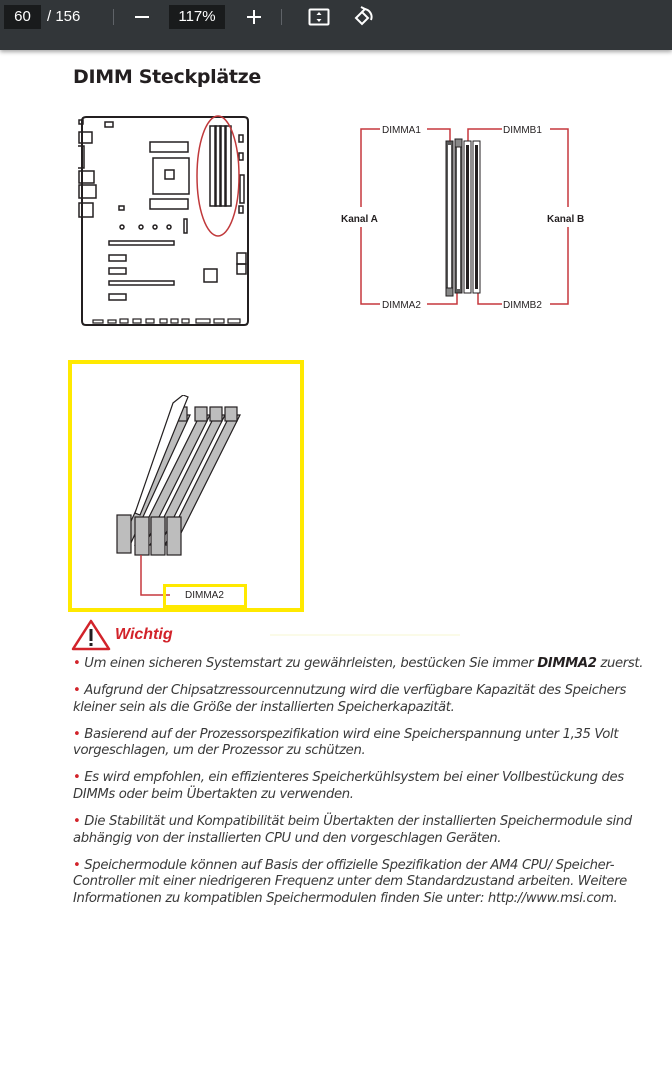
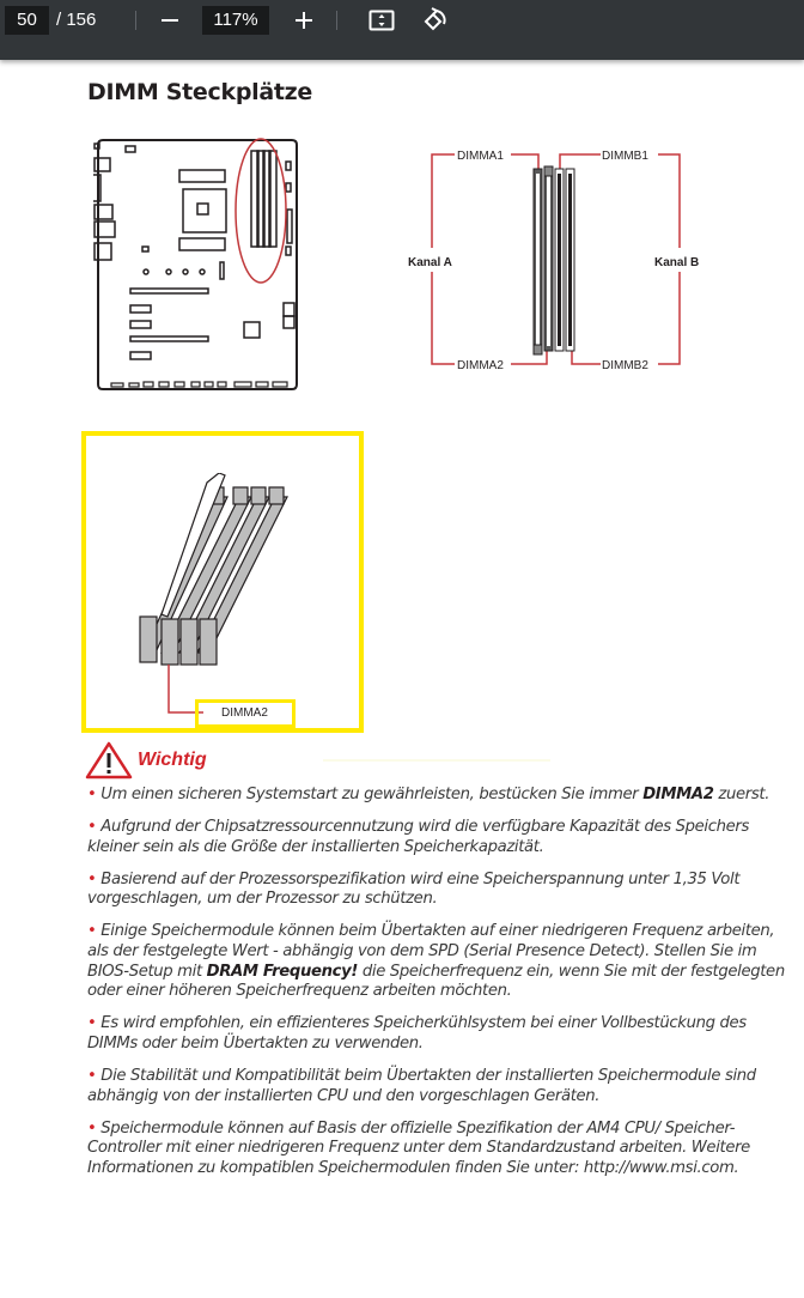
- 60
+ 50
  / 156
  117%
  DIMM Steckplätze
  DIMMA1
  DIMMA2
  DIMMB1
  DIMMB2
  Kanal A
  Kanal B
  DIMMA2
  Wichtig
  • Um einen sicheren Systemstart zu gewährleisten, bestücken Sie immer DIMMA2 zuerst.
  • Aufgrund der Chipsatzressourcennutzung wird die verfügbare Kapazität des Speichers kleiner sein als die Größe der installierten Speicherkapazität.
  • Basierend auf der Prozessorspezifikation wird eine Speicherspannung unter 1,35 Volt vorgeschlagen, um der Prozessor zu schützen.
+ • Einige Speichermodule können beim Übertakten auf einer niedrigeren Frequenz arbeiten, als der festgelegte Wert - abhängig von dem SPD (Serial Presence Detect). Stellen Sie im BIOS-Setup mit DRAM Frequency! die Speicherfrequenz ein, wenn Sie mit der festgelegten oder einer höheren Speicherfrequenz arbeiten möchten.
  • Es wird empfohlen, ein effizienteres Speicherkühlsystem bei einer Vollbestückung des DIMMs oder beim Übertakten zu verwenden.
  • Die Stabilität und Kompatibilität beim Übertakten der installierten Speichermodule sind abhängig von der installierten CPU und den vorgeschlagen Geräten.
  • Speichermodule können auf Basis der offizielle Spezifikation der AM4 CPU/ Speicher-Controller mit einer niedrigeren Frequenz unter dem Standardzustand arbeiten. Weitere Informationen zu kompatiblen Speichermodulen finden Sie unter: http://www.msi.com.
